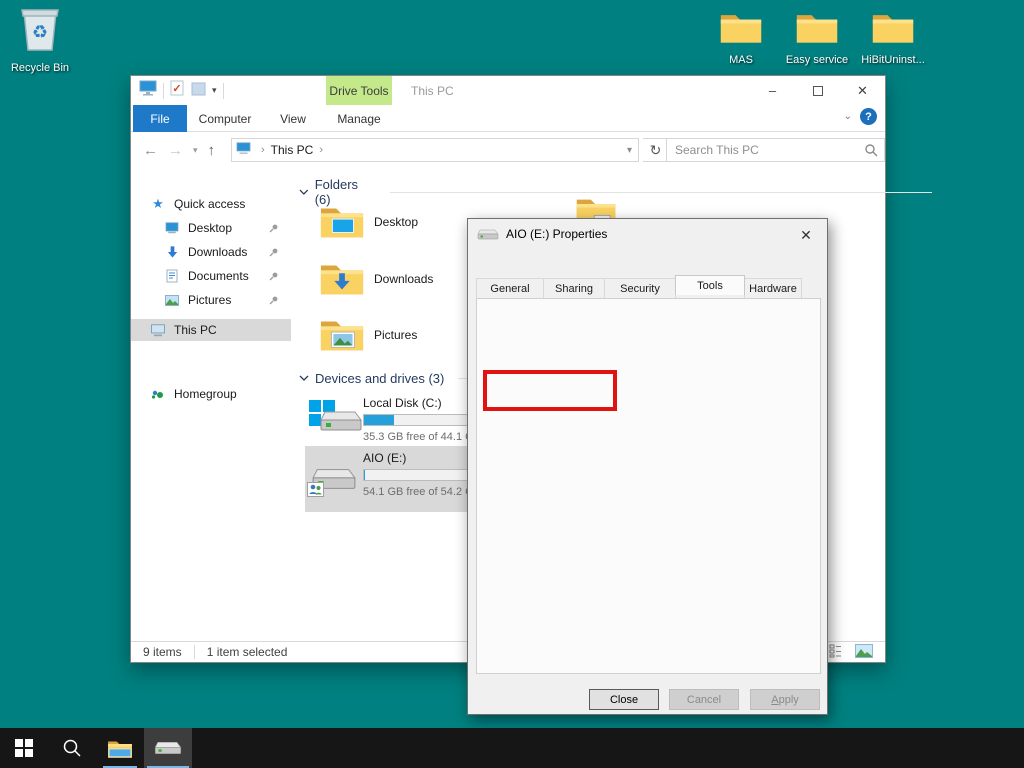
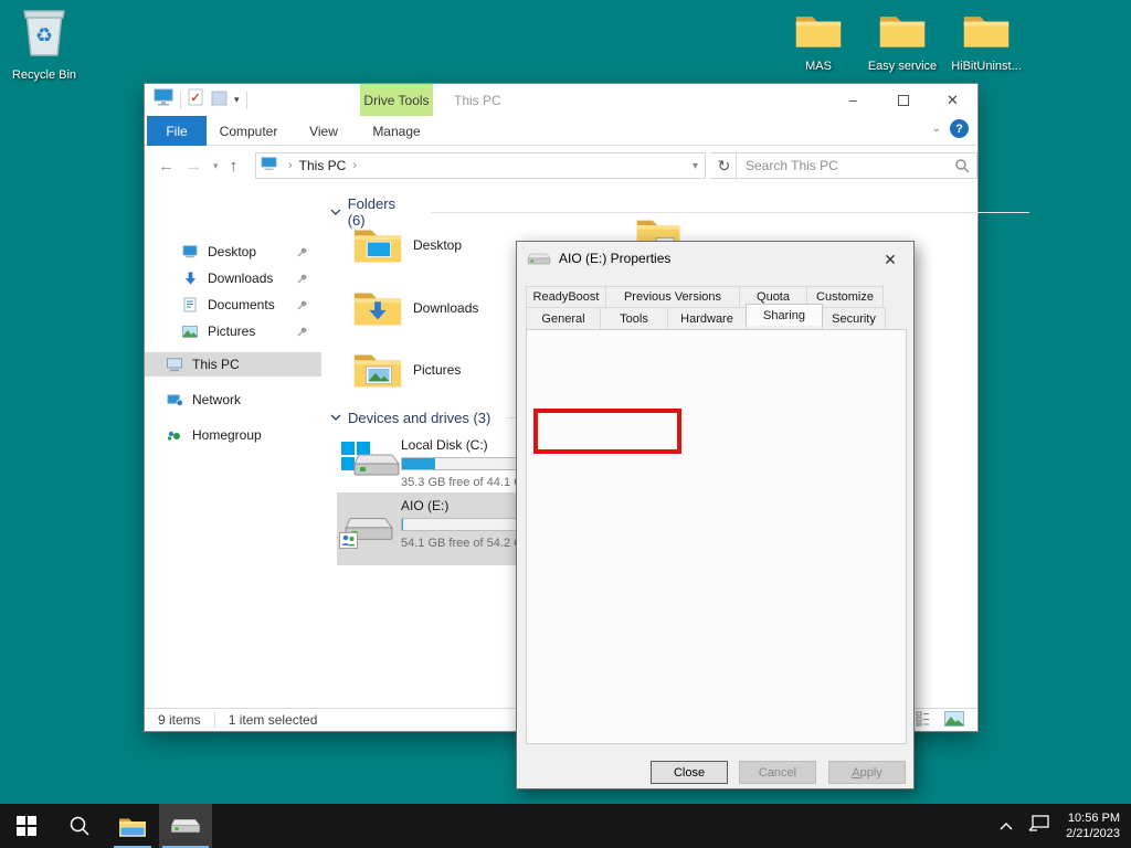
  ♻
  Recycle Bin
  MAS
  Easy service
  HiBitUninst...
  ✓
  ▾
  Drive Tools
  This PC
  –
  ✕
  File
  Computer
  View
  Manage
  ⌄
  ?
  ←
  →
  ▾
  ↑
  ›
  This PC
  ›
  ▾
  ↻
  Search This PC
- ★
- Quick access
  Desktop
  Downloads
  Documents
  Pictures
  This PC
+ Network
  Homegroup
  Folders (6)
  Desktop
  Downloads
  Pictures
  Devices and drives (3)
  Local Disk (C:)
  35.3 GB free of 44.1
  AIO (E:)
  54.1 GB free of 54.2
  9 items
  1 item selected
  AIO (E:) Properties
  ✕
+ ReadyBoost
+ Previous Versions
+ Quota
+ Customize
  General
- Sharing
+ Tools
- Security
+ Hardware
- Tools
+ Sharing
- Hardware
+ Security
  Close
  Cancel
  A
  pply
+ 10:56 PM
+ 2/21/2023
